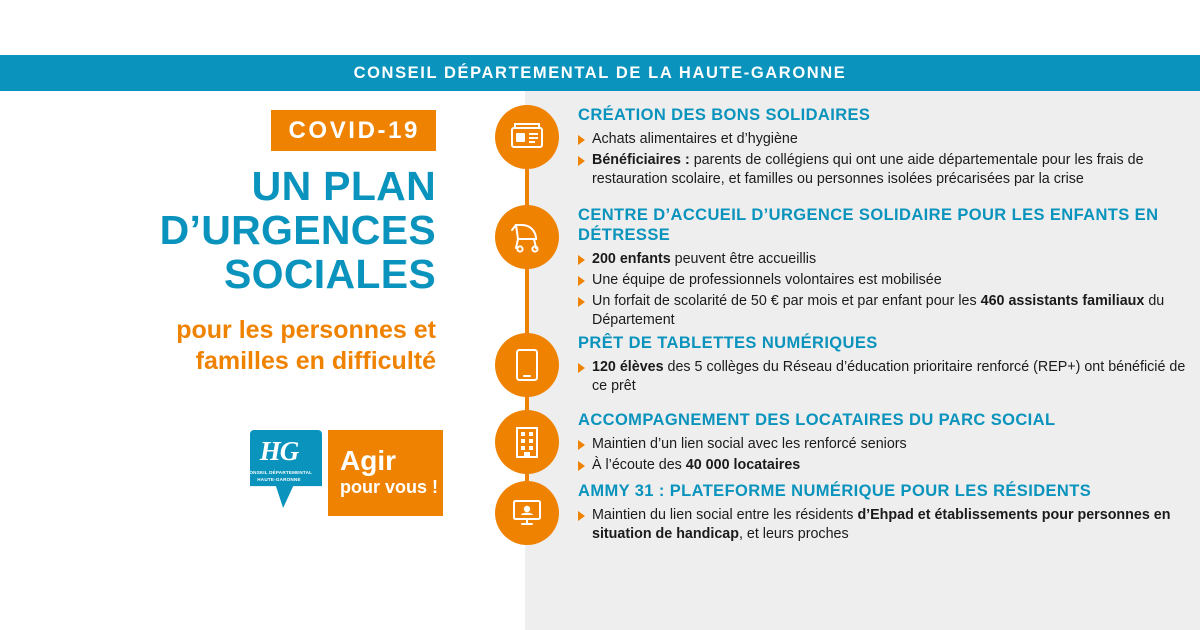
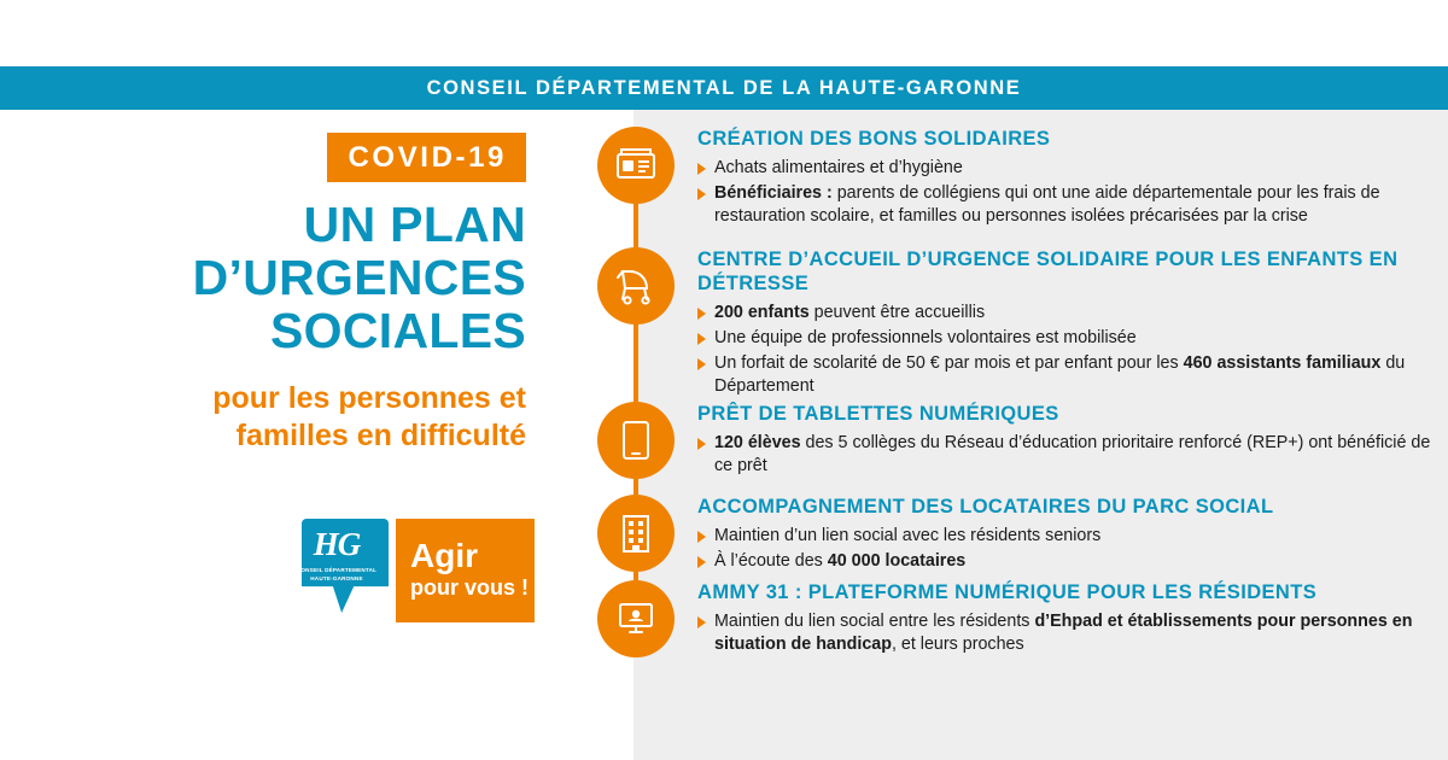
  CONSEIL DÉPARTEMENTAL DE LA HAUTE-GARONNE
  COVID-19
  UN PLAN
  D’URGENCES
  SOCIALES
  pour les personnes et
  familles en difficulté
  HG
  Agir
  pour vous !
  CRÉATION DES BONS SOLIDAIRES
  Achats alimentaires et d’hygiène
  Bénéficiaires : parents de collégiens qui ont une aide départementale pour les frais de restauration scolaire, et familles ou personnes isolées précarisées par la crise
  CENTRE D’ACCUEIL D’URGENCE SOLIDAIRE POUR LES ENFANTS EN DÉTRESSE
  200 enfants peuvent être accueillis
  Une équipe de professionnels volontaires est mobilisée
  Un forfait de scolarité de 50 € par mois et par enfant pour les 460 assistants familiaux du Département
  PRÊT DE TABLETTES NUMÉRIQUES
  120 élèves des 5 collèges du Réseau d’éducation prioritaire renforcé (REP+) ont bénéficié de ce prêt
  ACCOMPAGNEMENT DES LOCATAIRES DU PARC SOCIAL
- Maintien d’un lien social avec les renforcé seniors
+ Maintien d’un lien social avec les résidents seniors
  À l’écoute des 40 000 locataires
  AMMY 31 : PLATEFORME NUMÉRIQUE POUR LES RÉSIDENTS
  Maintien du lien social entre les résidents d’Ehpad et établissements pour personnes en situation de handicap, et leurs proches
